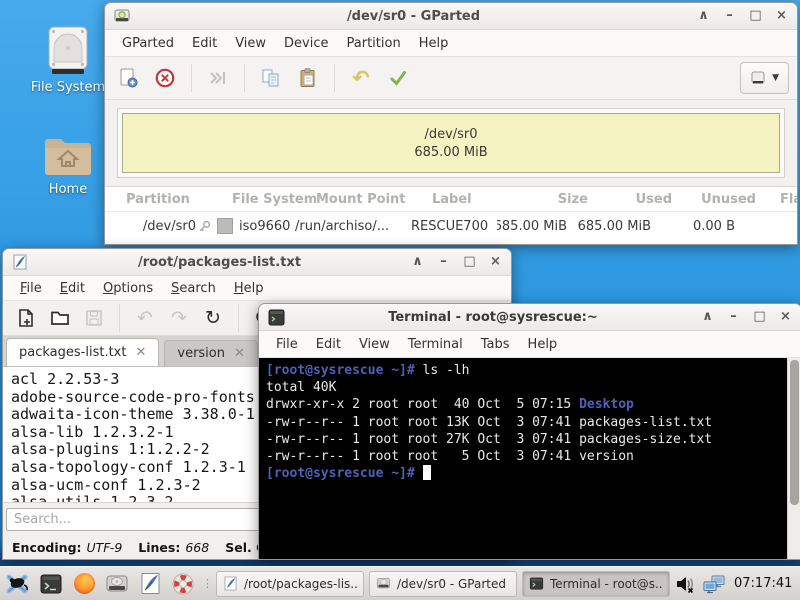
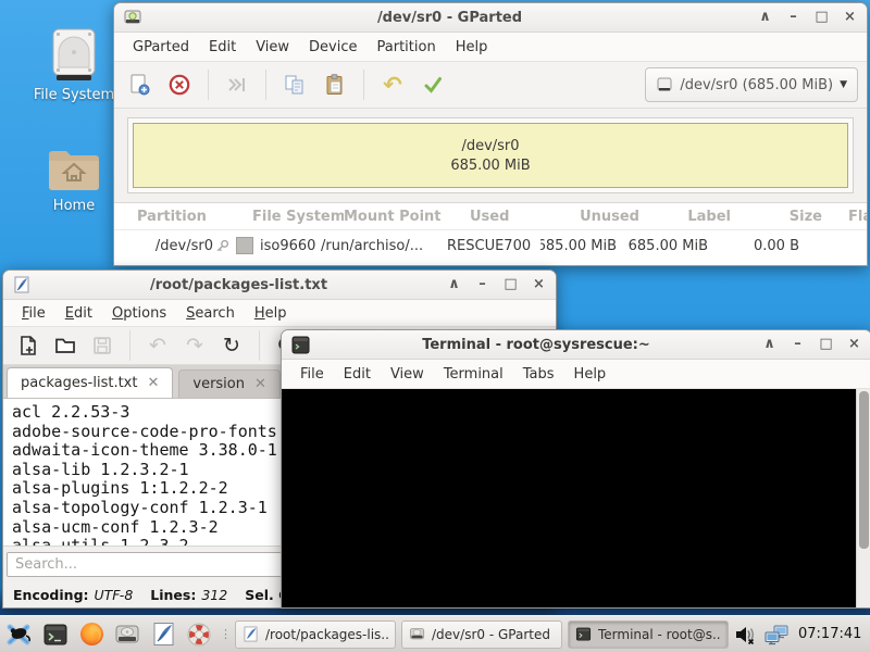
  File System
  Home
  /dev/sr0 - GParted
  ∧
  –
  □
  ×
  GParted
  Edit
  View
  Device
  Partition
  Help
  ↶
+ /dev/sr0 (685.00 MiB)
  ▼
  /dev/sr0
  685.00 MiB
  Partition
  File System
  Mount Point
- Label
+ Used
- Size
+ Unused
- Used
+ Label
- Unused
+ Size
  /dev/sr0
  iso9660
  /run/archiso/...
  RESCUE700
  685.00 MiB
  685.00 MiB
  0.00 B
  /root/packages-list.txt
  ∧
  –
  □
  ×
  File
  Edit
  Options
  Search
  Help
  ↶
  ↷
  ↻
  packages-list.txt
  ✕
  version
  ✕
  acl 2.2.53-3
  adobe-source-code-pro-fonts
  adwaita-icon-theme 3.38.0-1
  alsa-lib 1.2.3.2-1
  alsa-plugins 1:1.2.2-2
  alsa-topology-conf 1.2.3-1
  alsa-ucm-conf 1.2.3-2
  Search...
- Encoding: UTF-9
+ Encoding: UTF-8
- Lines: 668
+ Lines: 312
  Terminal - root@sysrescue:~
  ∧
  –
  □
  ×
  File
  Edit
  View
  Terminal
  Tabs
  Help
- [root@sysrescue ~]# ls -lh
- total 40K
- drwxr-xr-x 2 root root 40 Oct 5 07:15 Desktop
- -rw-r--r-- 1 root root 13K Oct 3 07:41 packages-list.txt
- -rw-r--r-- 1 root root 27K Oct 3 07:41 packages-size.txt
- -rw-r--r-- 1 root root 5 Oct 3 07:41 version
- [root@sysrescue ~]#
  ⋮
  /root/packages-lis..
  /dev/sr0 - GParted
  Terminal - root@s..
  07:17:41
